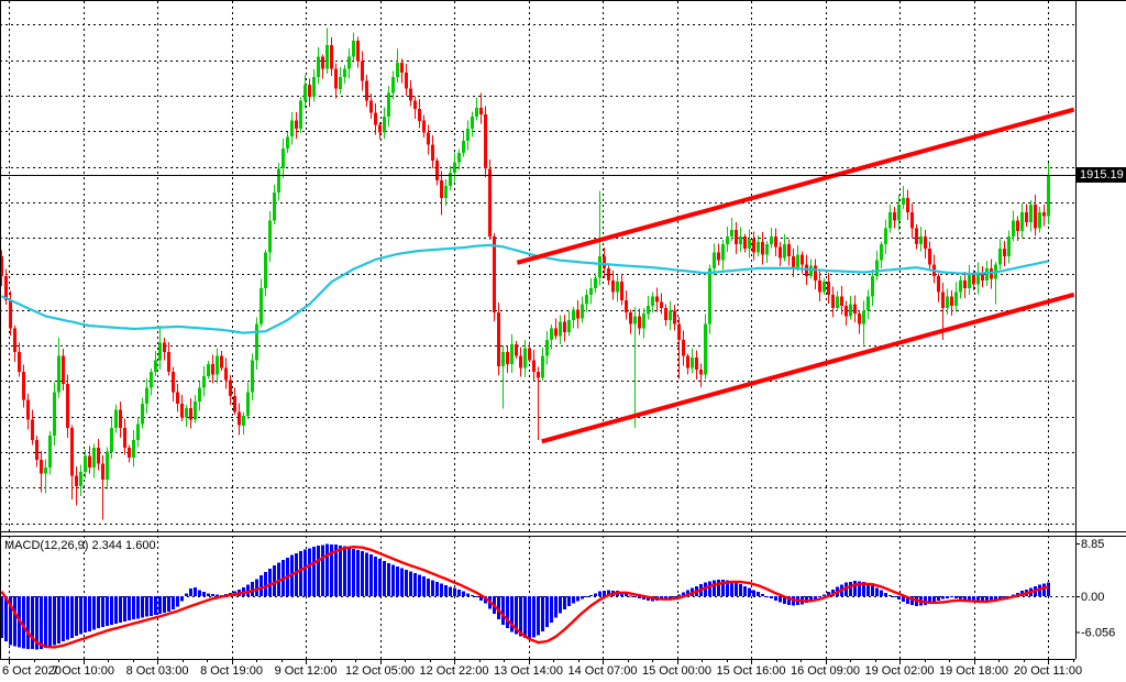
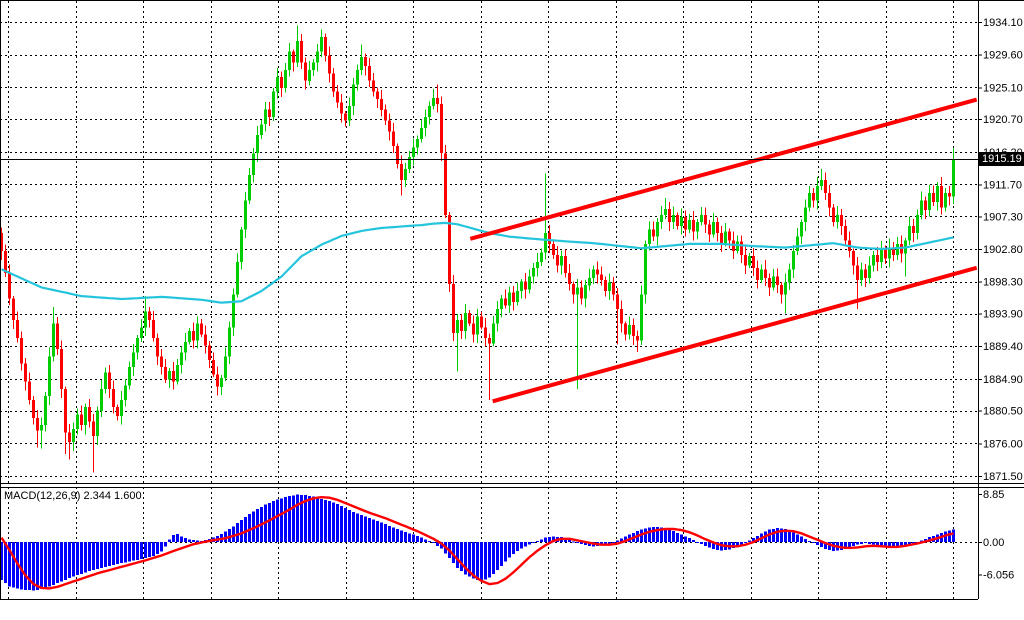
+ 1934.10
+ 1929.60
+ 1925.10
+ 1920.70
+ 1911.70
+ 1907.30
+ 1902.80
+ 1898.30
+ 1893.90
+ 1889.40
+ 1884.90
+ 1880.50
+ 1876.00
+ 1871.50
  8.85
  0.00
  -6.056
- 6 Oct 2020
- 7 Oct 10:00
- 8 Oct 03:00
- 8 Oct 19:00
- 9 Oct 12:00
- 12 Oct 05:00
- 12 Oct 22:00
- 13 Oct 14:00
- 14 Oct 07:00
- 15 Oct 00:00
- 15 Oct 16:00
- 16 Oct 09:00
- 19 Oct 02:00
- 19 Oct 18:00
- 20 Oct 11:00
  MACD(12,26,9) 2.344 1.600
  1915.19
